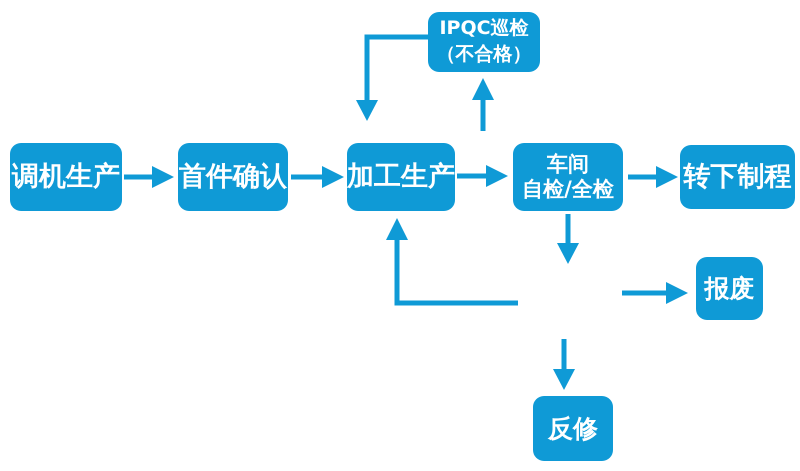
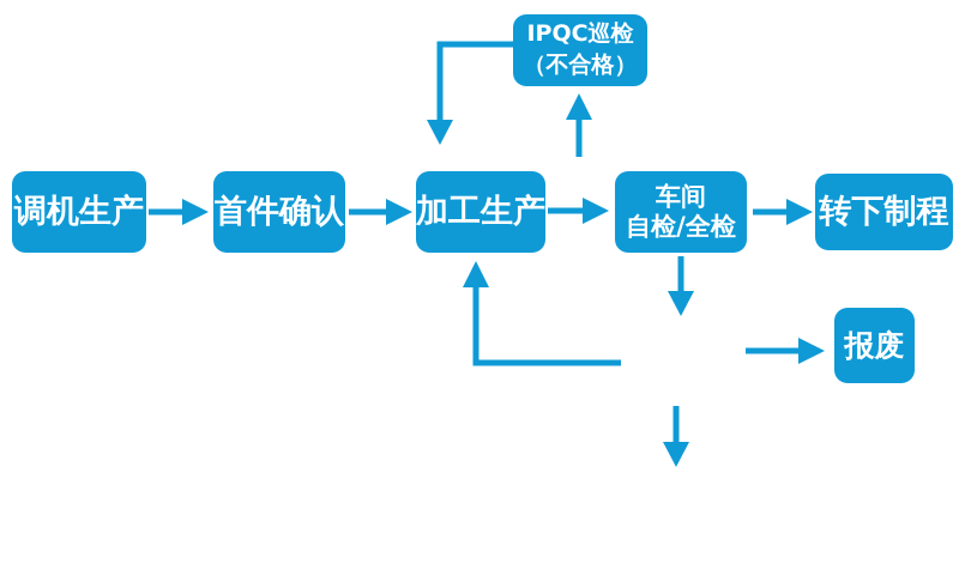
  IPQC巡检
  （不合格）
  调机生产
  首件确认
  加工生产
  车间
  自检/全检
  转下制程
  报废
- 反修
